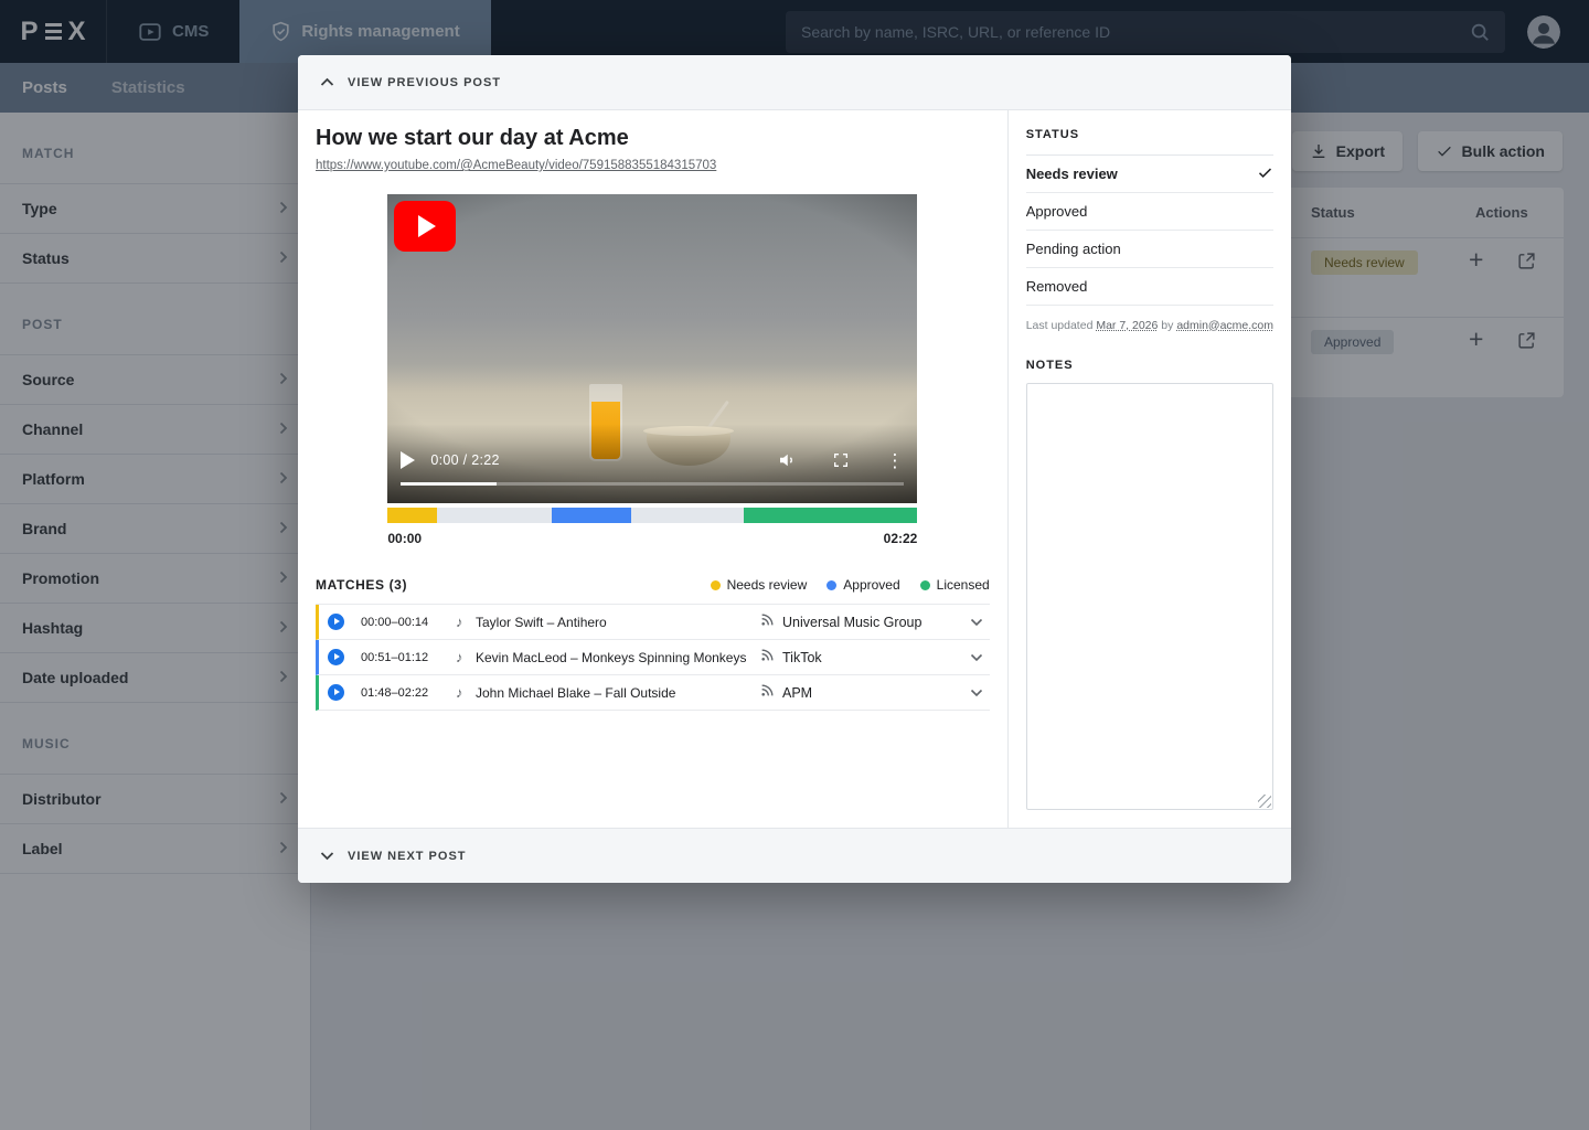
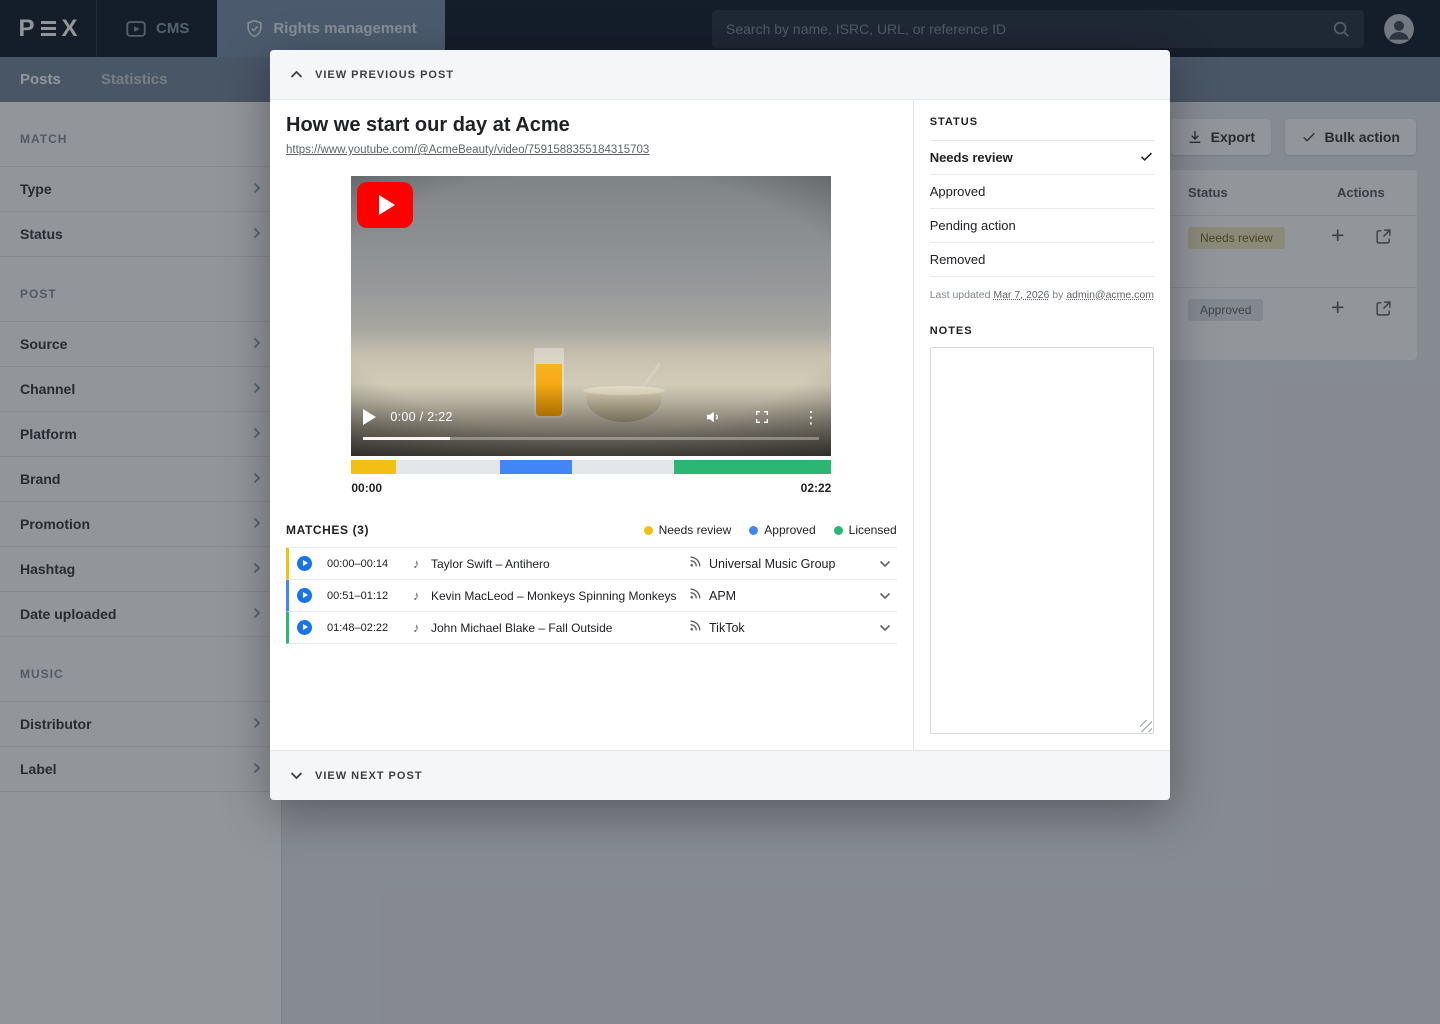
  P
  X
  CMS
  Rights management
  Search by name, ISRC, URL, or reference ID
  Posts
  Statistics
  MATCH
  Type
  Status
  POST
  Source
  Channel
  Platform
  Brand
  Promotion
  Hashtag
  Date uploaded
  MUSIC
  Distributor
  Label
  Export
  Bulk action
  Status
  Actions
  Needs review
  +
  Approved
  +
  VIEW PREVIOUS POST
  How we start our day at Acme
  https://www.youtube.com/@AcmeBeauty/video/7591588355184315703
  0:00 / 2:22
  ⋮
  00:00
  02:22
  MATCHES (3)
  Needs review
  Approved
  Licensed
  00:00–00:14
  ♪
  Taylor Swift – Antihero
  Universal Music Group
  00:51–01:12
  ♪
  Kevin MacLeod – Monkeys Spinning Monkeys
- TikTok
+ APM
  01:48–02:22
  ♪
  John Michael Blake – Fall Outside
- APM
+ TikTok
  STATUS
  Needs review
  Approved
  Pending action
  Removed
  Last updated Mar 7, 2026 by admin@acme.com
  NOTES
  VIEW NEXT POST
